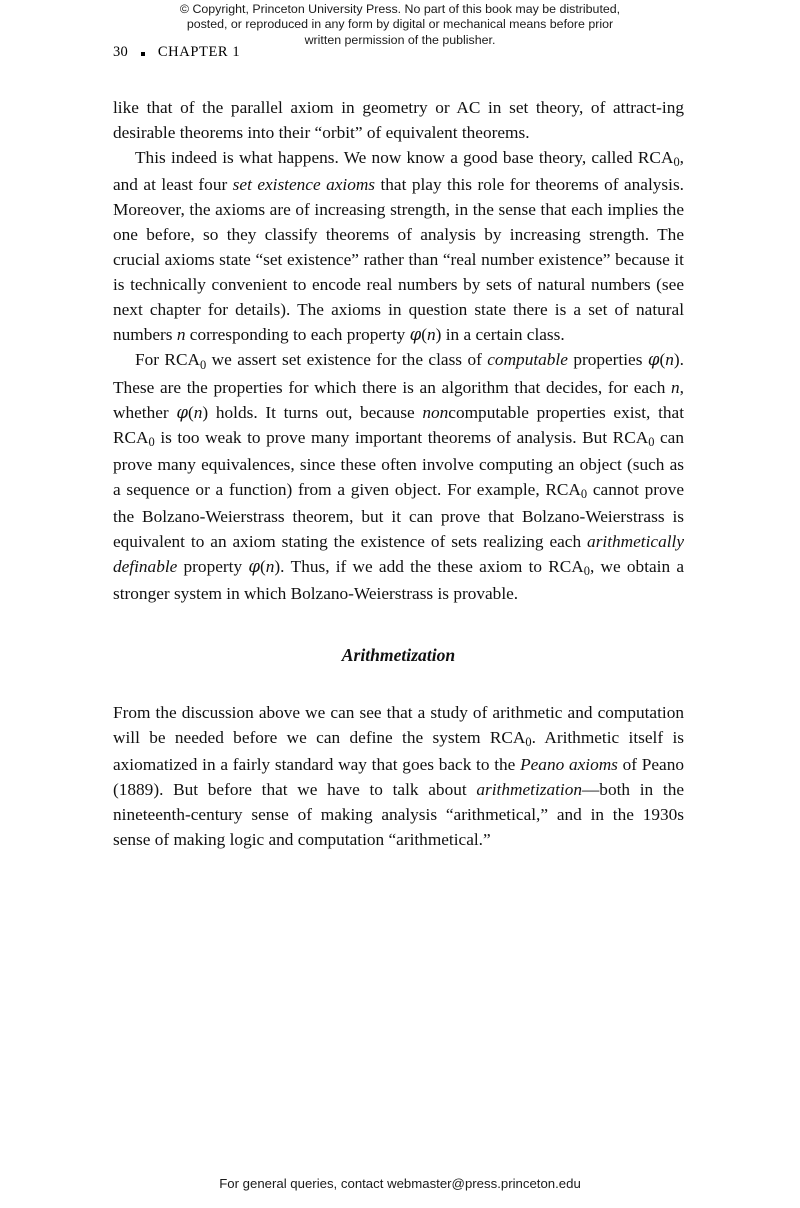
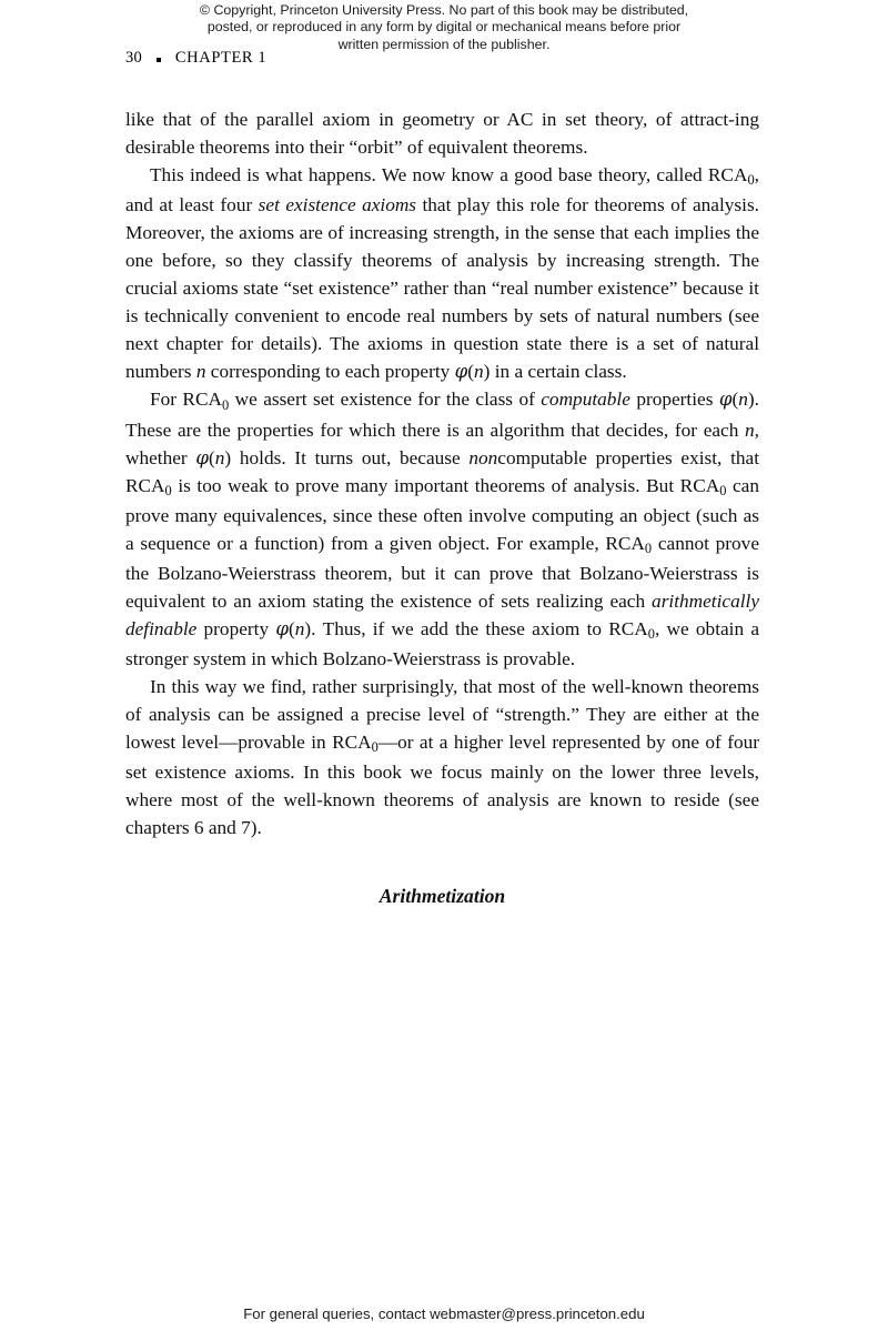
  © Copyright, Princeton University Press. No part of this book may be distributed, posted, or reproduced in any form by digital or mechanical means before prior written permission of the publisher.
  30
  CHAPTER 1
  like that of the parallel axiom in geometry or AC in set theory, of attract-ing desirable theorems into their “orbit” of equivalent theorems.
  This indeed is what happens. We now know a good base theory, called RCA0, and at least four set existence axioms that play this role for theorems of analysis. Moreover, the axioms are of increasing strength, in the sense that each implies the one before, so they classify theorems of analysis by increasing strength. The crucial axioms state “set existence” rather than “real number existence” because it is technically convenient to encode real numbers by sets of natural numbers (see next chapter for details). The axioms in question state there is a set of natural numbers n corresponding to each property φ(n) in a certain class.
  For RCA0 we assert set existence for the class of computable properties φ(n). These are the properties for which there is an algorithm that decides, for each n, whether φ(n) holds. It turns out, because noncomputable properties exist, that RCA0 is too weak to prove many important theorems of analysis. But RCA0 can prove many equivalences, since these often involve computing an object (such as a sequence or a function) from a given object. For example, RCA0 cannot prove the Bolzano-Weierstrass theorem, but it can prove that Bolzano-Weierstrass is equivalent to an axiom stating the existence of sets realizing each arithmetically definable property φ(n). Thus, if we add the these axiom to RCA0, we obtain a stronger system in which Bolzano-Weierstrass is provable.
+ In this way we find, rather surprisingly, that most of the well-known theorems of analysis can be assigned a precise level of “strength.” They are either at the lowest level—provable in RCA0—or at a higher level represented by one of four set existence axioms. In this book we focus mainly on the lower three levels, where most of the well-known theorems of analysis are known to reside (see chapters 6 and 7).
  Arithmetization
- From the discussion above we can see that a study of arithmetic and computation will be needed before we can define the system RCA0. Arithmetic itself is axiomatized in a fairly standard way that goes back to the Peano axioms of Peano (1889). But before that we have to talk about arithmetization—both in the nineteenth-century sense of making analysis “arithmetical,” and in the 1930s sense of making logic and computation “arithmetical.”
  For general queries, contact webmaster@press.princeton.edu
